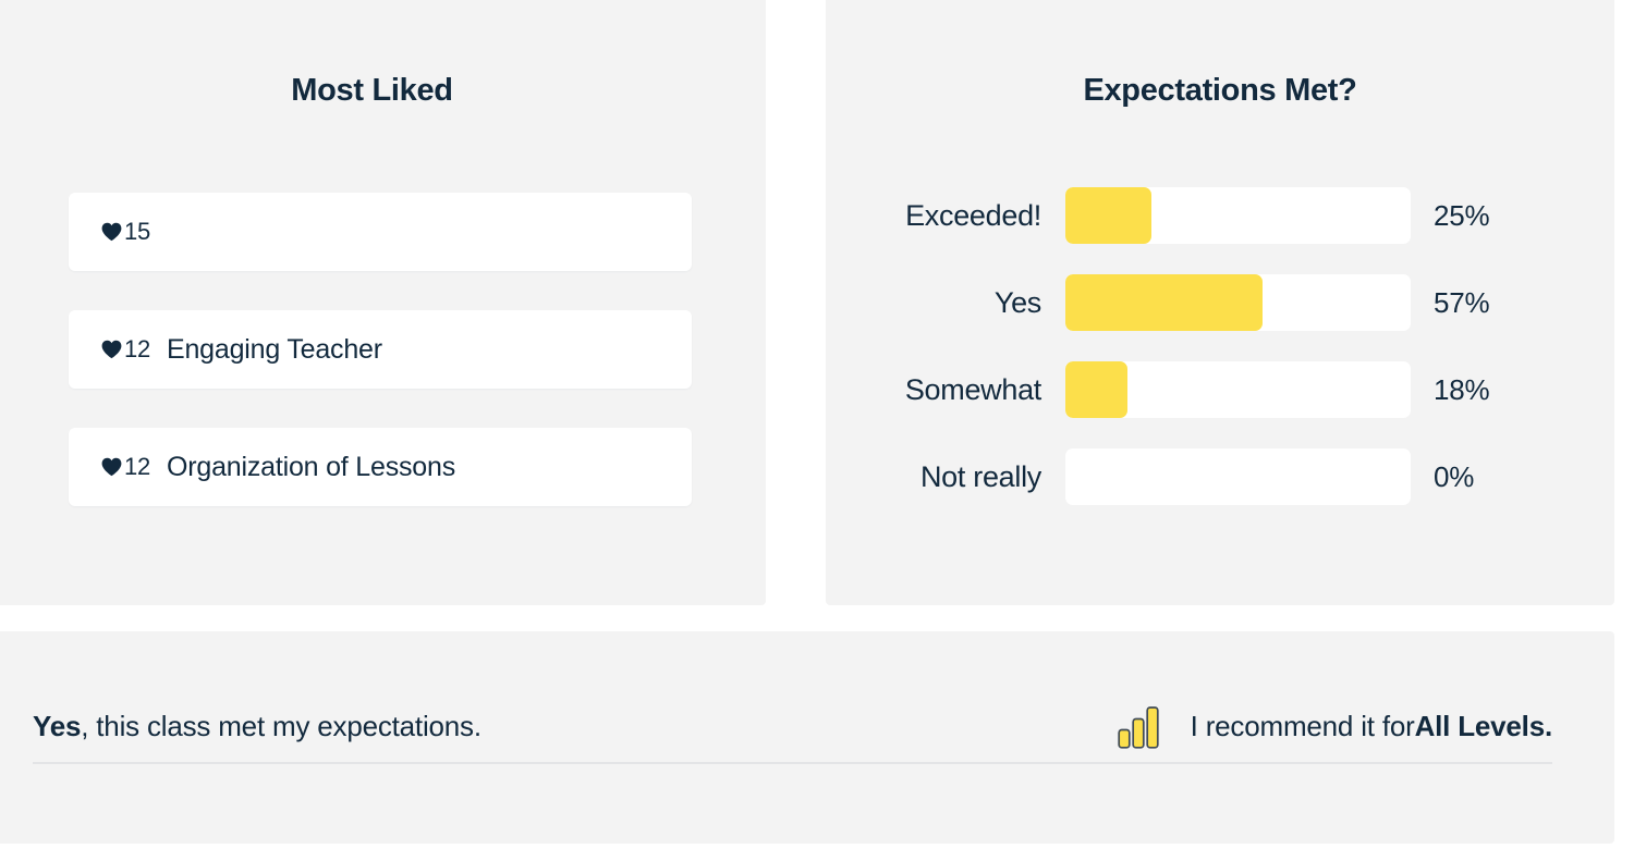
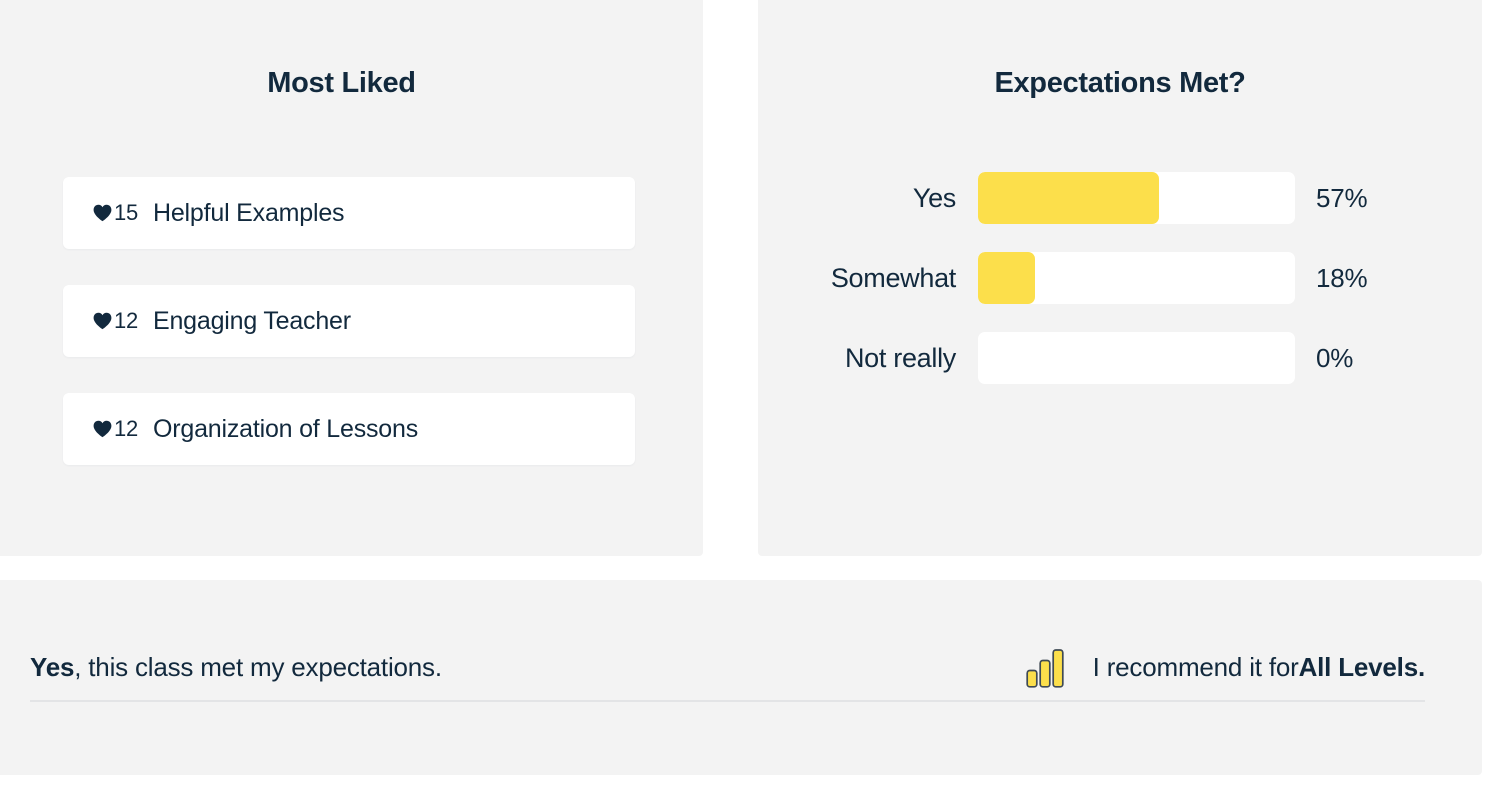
  Most Liked
  15
+ Helpful Examples
  12
  Engaging Teacher
  12
  Organization of Lessons
  Expectations Met?
- Exceeded!
- 25%
  Yes
  57%
  Somewhat
  18%
  Not really
  0%
  Yes, this class met my expectations.
  I recommend it for
  All Levels.
